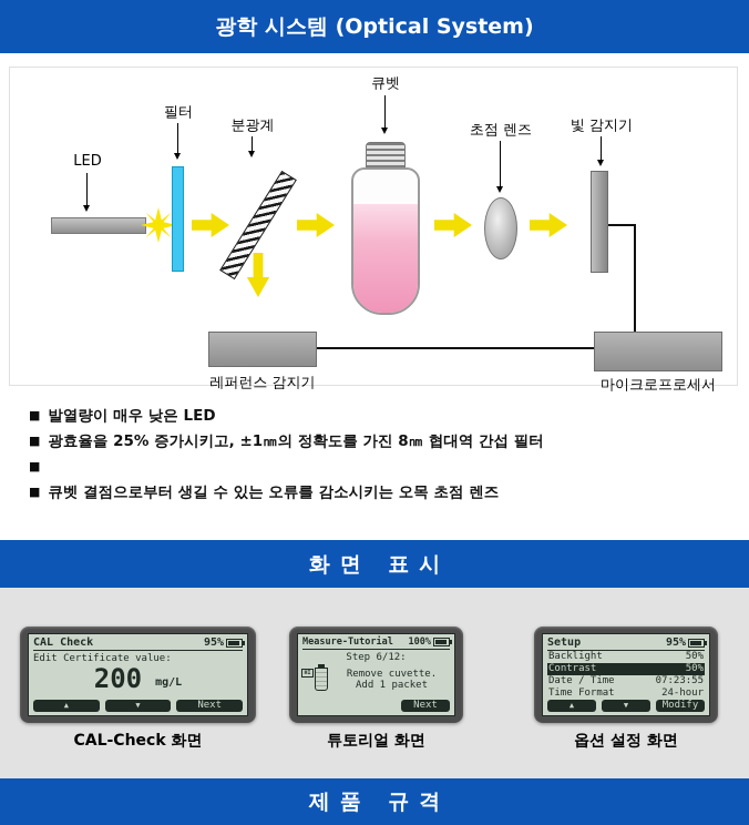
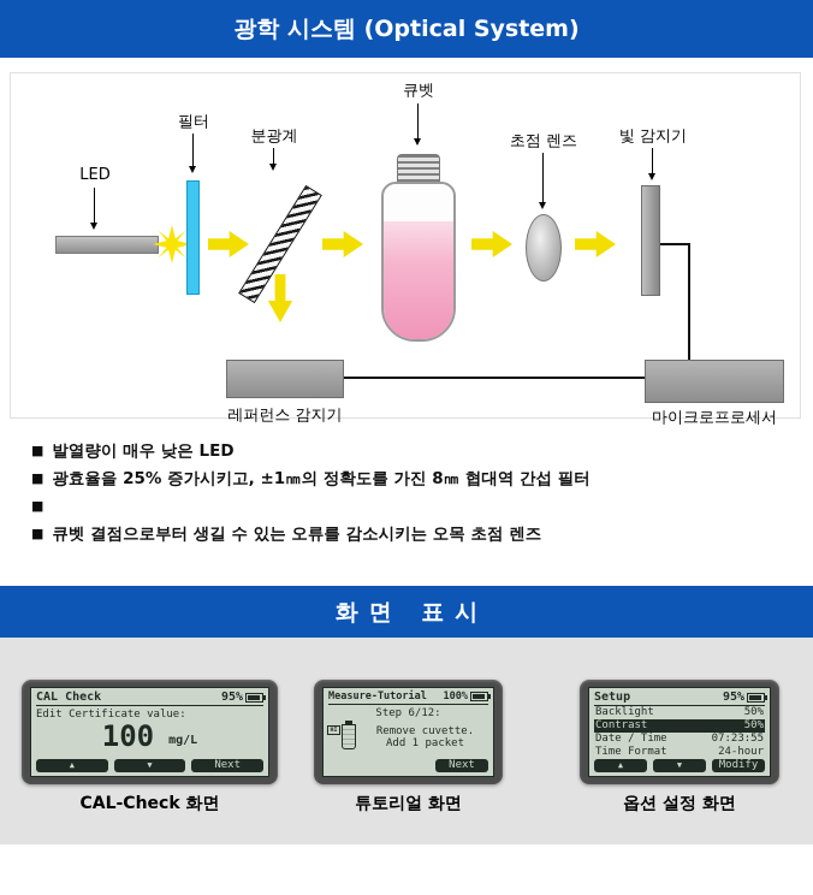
  광학 시스템 (Optical System)
  큐벳
  필터
  분광계
  초점 렌즈
  빛 감지기
  LED
  레퍼런스 감지기
  마이크로프로세서
  ■
  발열량이 매우 낮은 LED
  ■
  광효율을 25% 증가시키고, ±1㎚의 정확도를 가진 8㎚ 협대역 간섭 필터
  ■
  ■
  큐벳 결점으로부터 생길 수 있는 오류를 감소시키는 오목 초점 렌즈
  화면 표시
  CAL Check
  95%
  Edit Certificate value:
- 200
+ 100
  mg/L
  ▲
  ▼
  Next
  Measure-Tutorial
  100%
  Step 6/12:
  Remove cuvette.
  Add 1 packet
  Next
  Setup
  95%
  Backlight
  50%
  Contrast
  50%
  Date / Time
  07:23:55
  Time Format
  24-hour
  ▲
  ▼
  Modify
  CAL-Check 화면
  튜토리얼 화면
  옵션 설정 화면
- 제품 규격
